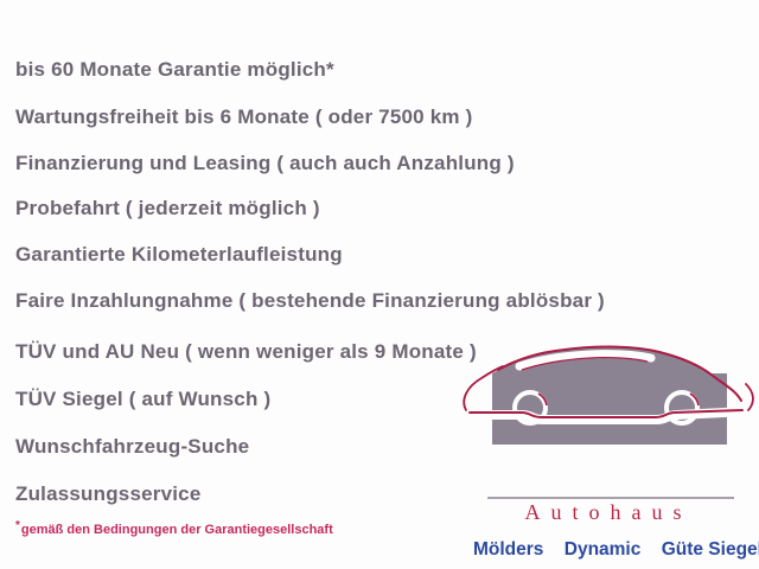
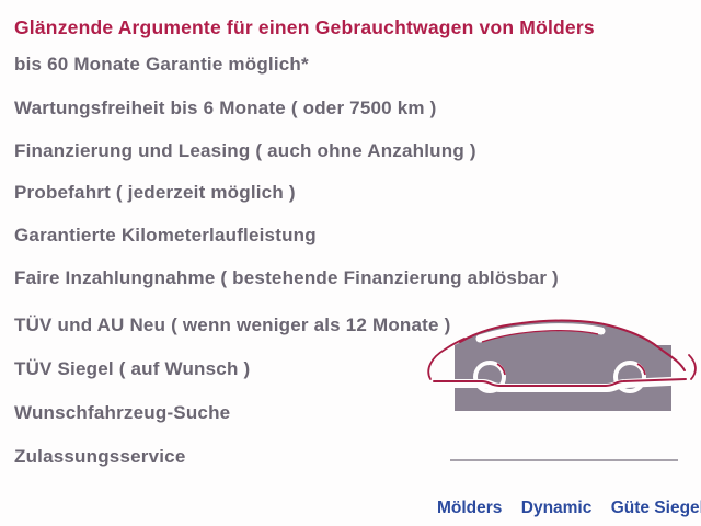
+ Glänzende Argumente für einen Gebrauchtwagen von Mölders
  bis 60 Monate Garantie möglich*
  Wartungsfreiheit bis 6 Monate ( oder 7500 km )
- Finanzierung und Leasing ( auch auch Anzahlung )
+ Finanzierung und Leasing ( auch ohne Anzahlung )
  Probefahrt ( jederzeit möglich )
  Garantierte Kilometerlaufleistung
  Faire Inzahlungnahme ( bestehende Finanzierung ablösbar )
- TÜV und AU Neu ( wenn weniger als 9 Monate )
+ TÜV und AU Neu ( wenn weniger als 12 Monate )
  TÜV Siegel ( auf Wunsch )
  Wunschfahrzeug-Suche
  Zulassungsservice
- *gemäß den Bedingungen der Garantiegesellschaft
- Autohaus
  Mölders Dynamic Güte Siege
